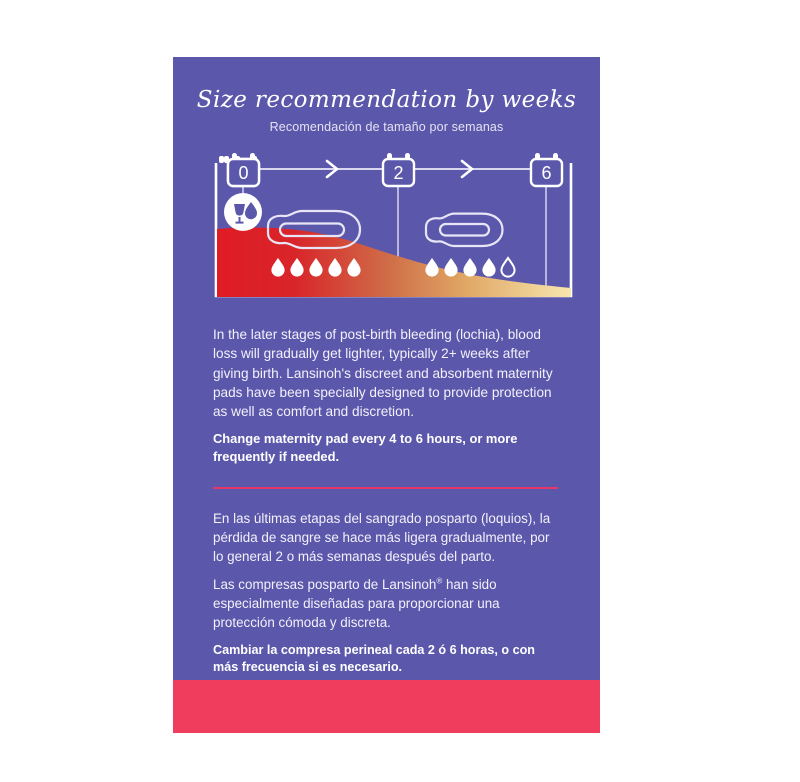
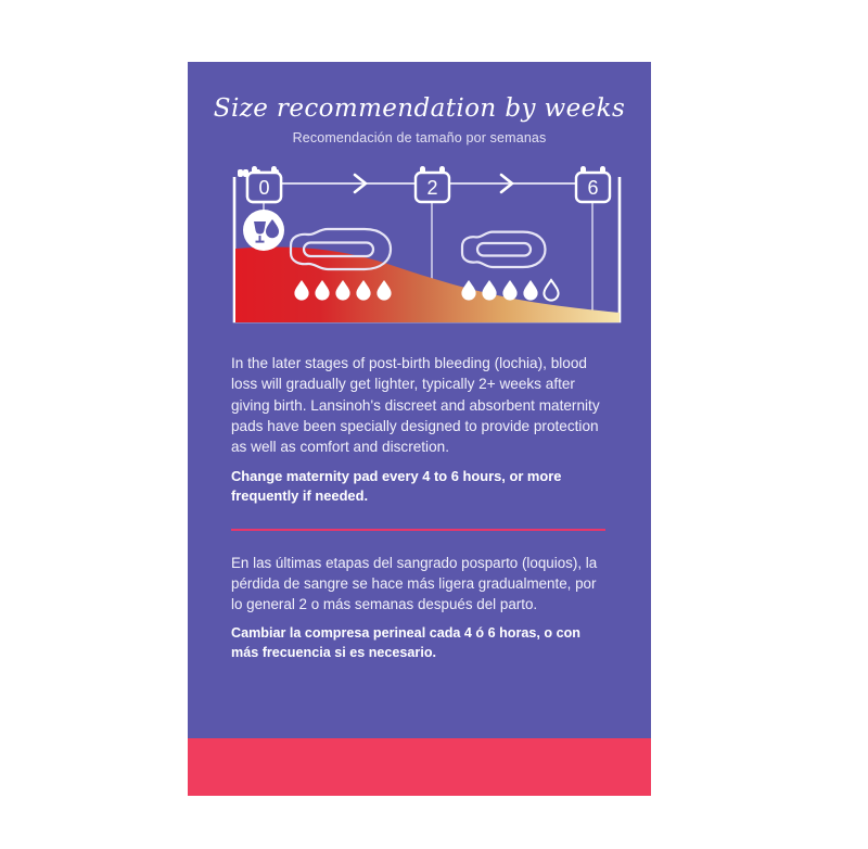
  Size recommendation by weeks
  Recomendación de tamaño por semanas
  0
  2
  6
  In the later stages of post-birth bleeding (lochia), blood loss will gradually get lighter, typically 2+ weeks after giving birth. Lansinoh's discreet and absorbent maternity pads have been specially designed to provide protection as well as comfort and discretion.
  Change maternity pad every 4 to 6 hours, or more frequently if needed.
  En las últimas etapas del sangrado posparto (loquios), la pérdida de sangre se hace más ligera gradualmente, por lo general 2 o más semanas después del parto.
- Las compresas posparto de Lansinoh® han sido especialmente diseñadas para proporcionar una protección cómoda y discreta.
- Cambiar la compresa perineal cada 2 ó 6 horas, o con más frecuencia si es necesario.
+ Cambiar la compresa perineal cada 4 ó 6 horas, o con más frecuencia si es necesario.
